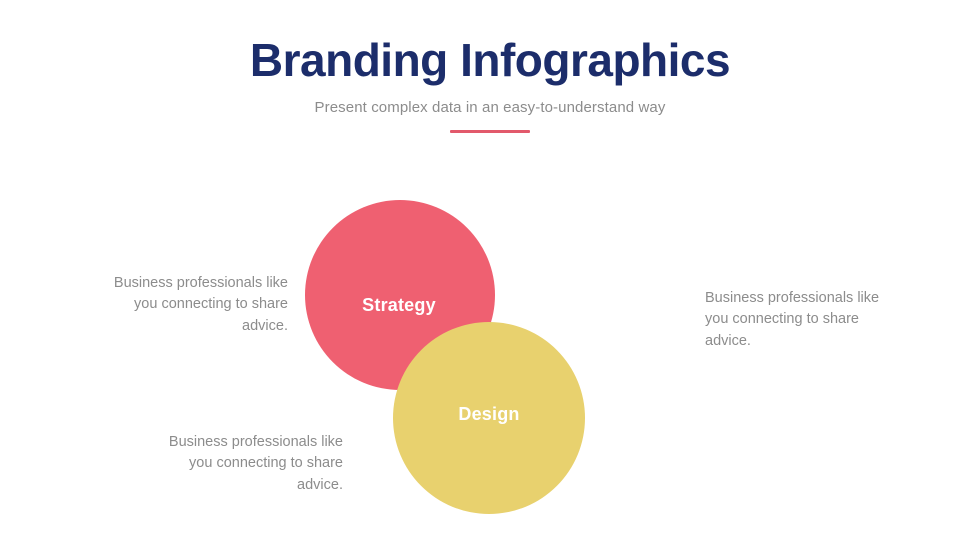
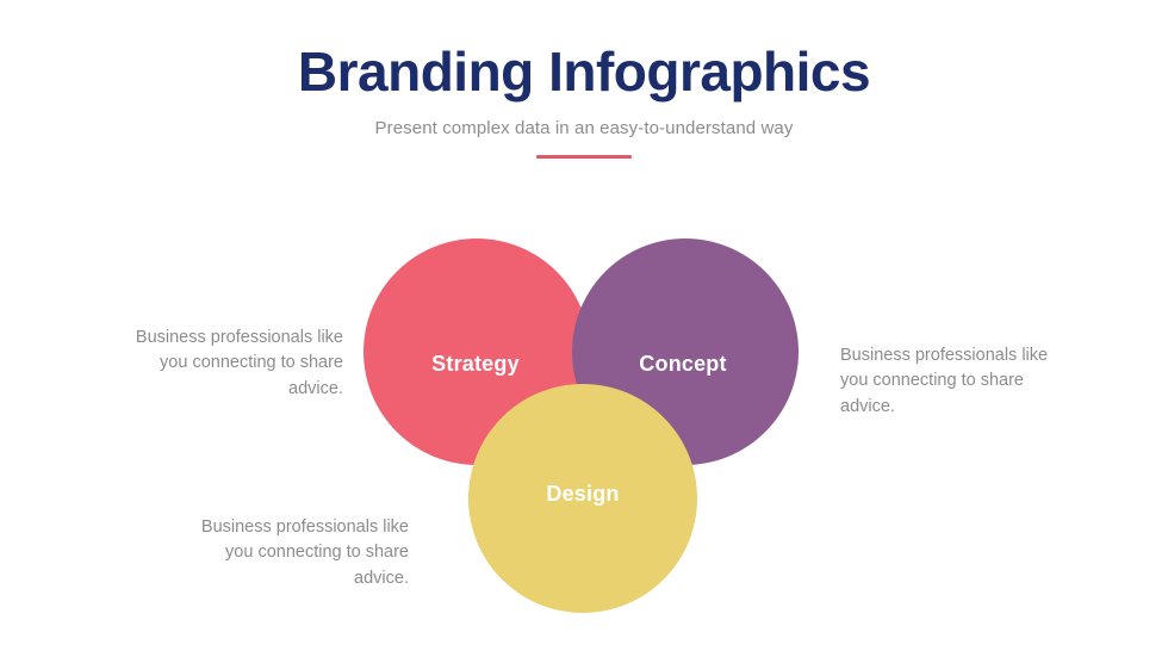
  Branding Infographics
  Present complex data in an easy-to-understand way
  Strategy
+ Concept
  Design
  Business professionals like you connecting to share advice.
  Business professionals like you connecting to share advice.
  Business professionals like you connecting to share advice.
